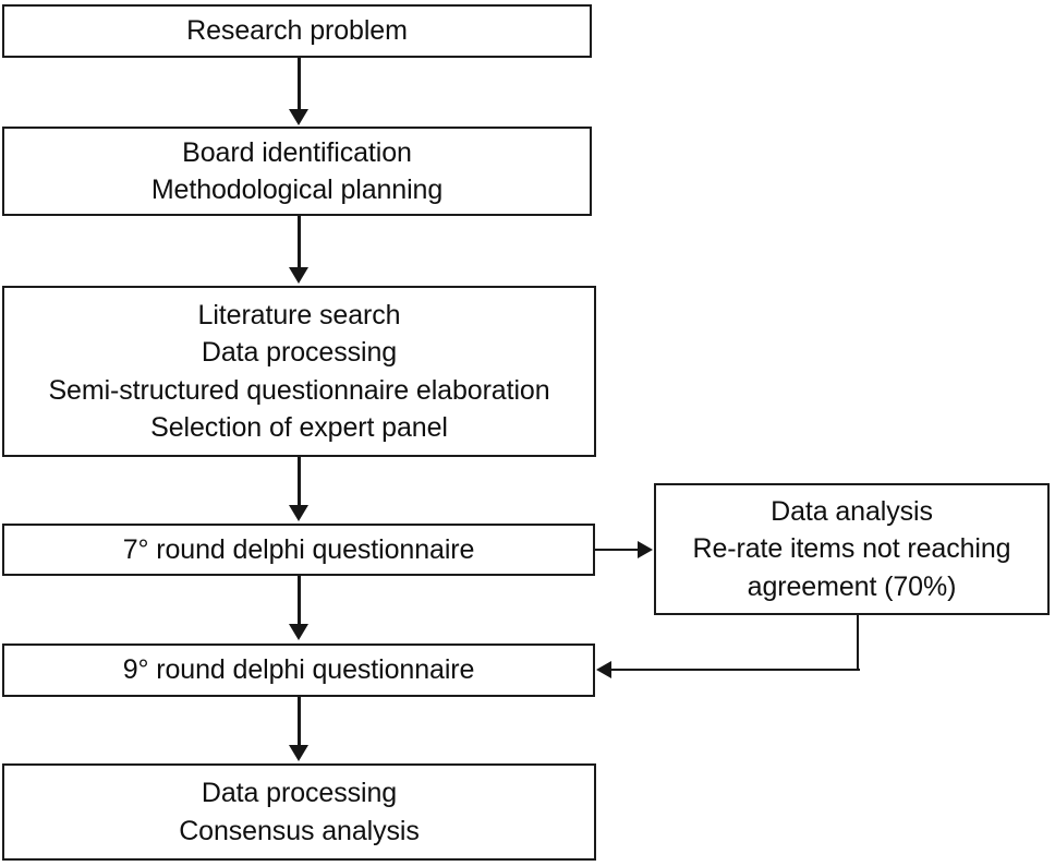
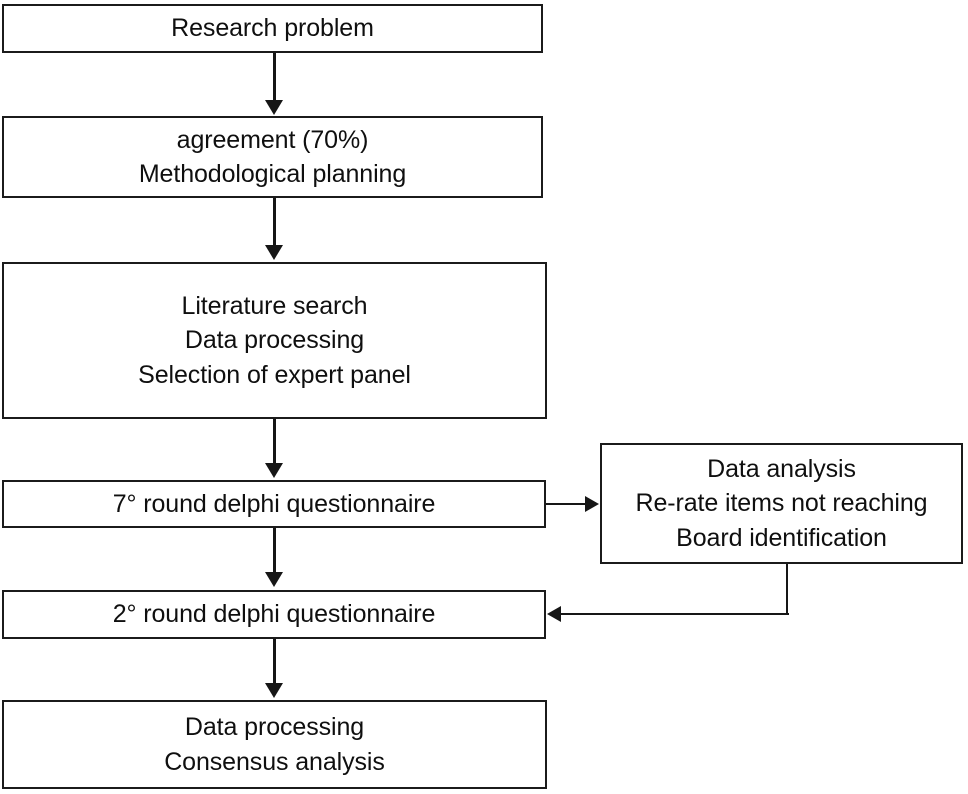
  Research problem
- Board identification
+ agreement (70%)
  Methodological planning
  Literature search
  Data processing
- Semi-structured questionnaire elaboration
  Selection of expert panel
  7° round delphi questionnaire
  Data analysis
  Re-rate items not reaching
- agreement (70%)
+ Board identification
- 9° round delphi questionnaire
+ 2° round delphi questionnaire
  Data processing
  Consensus analysis
